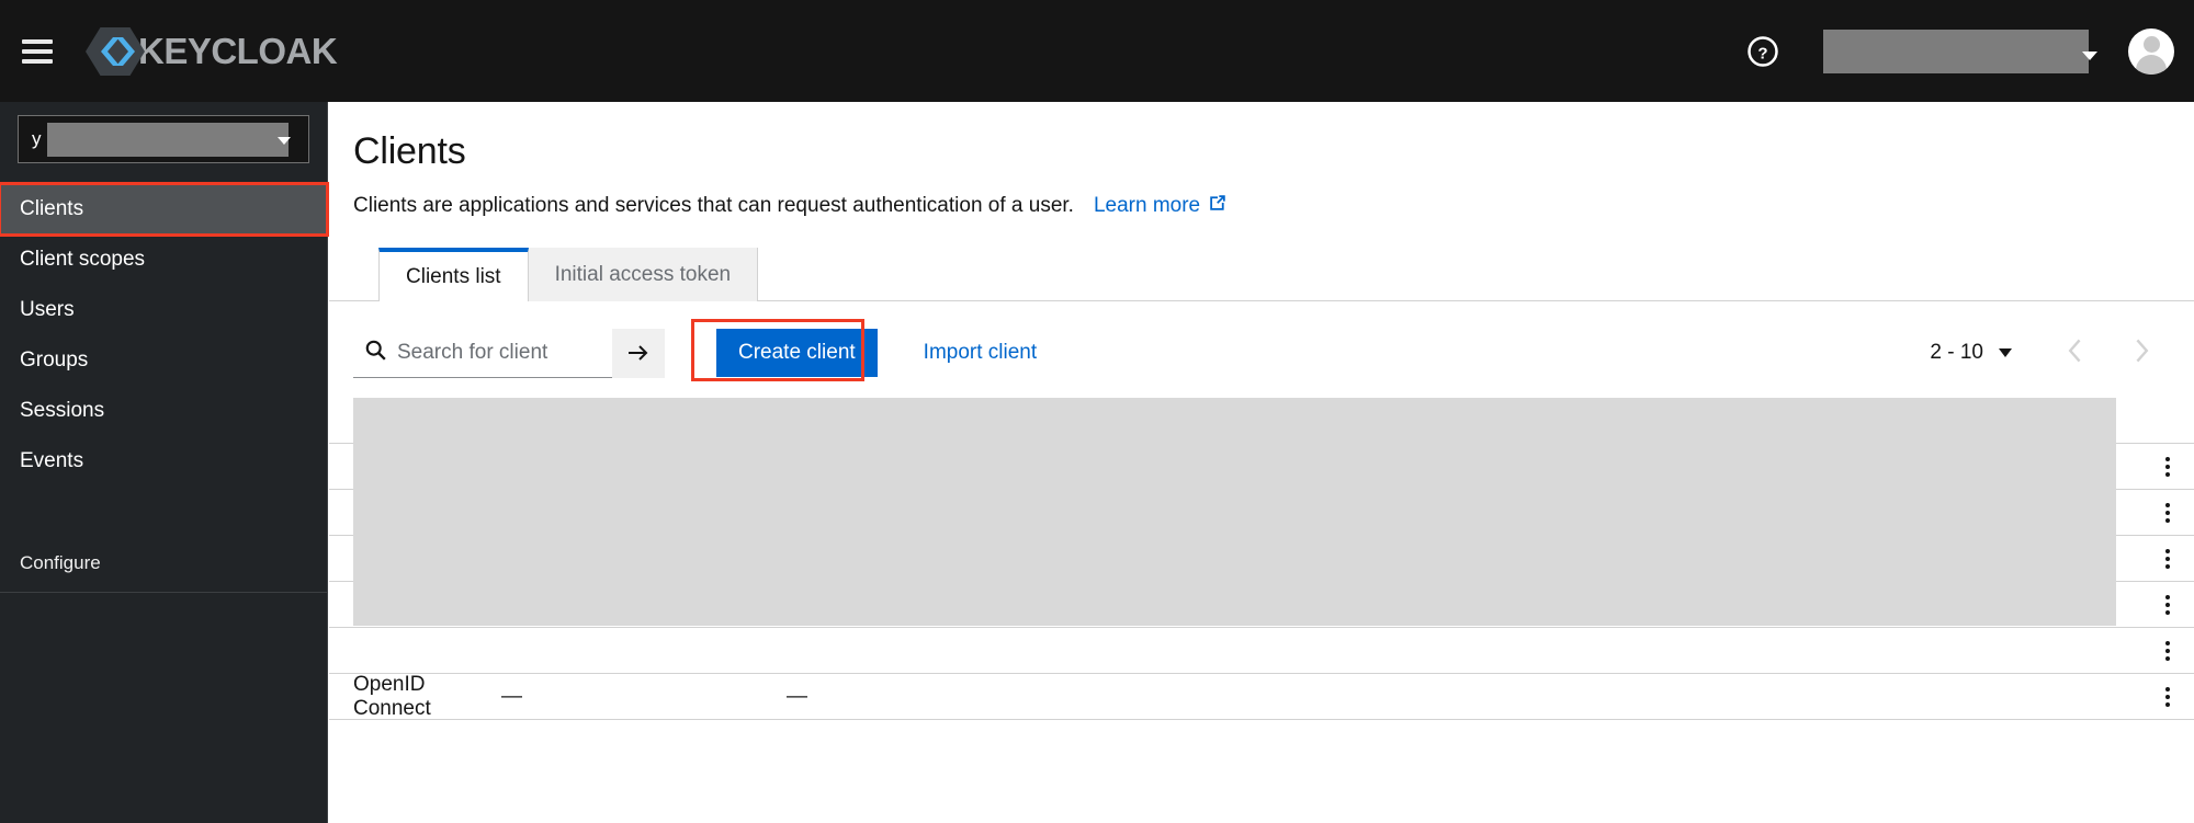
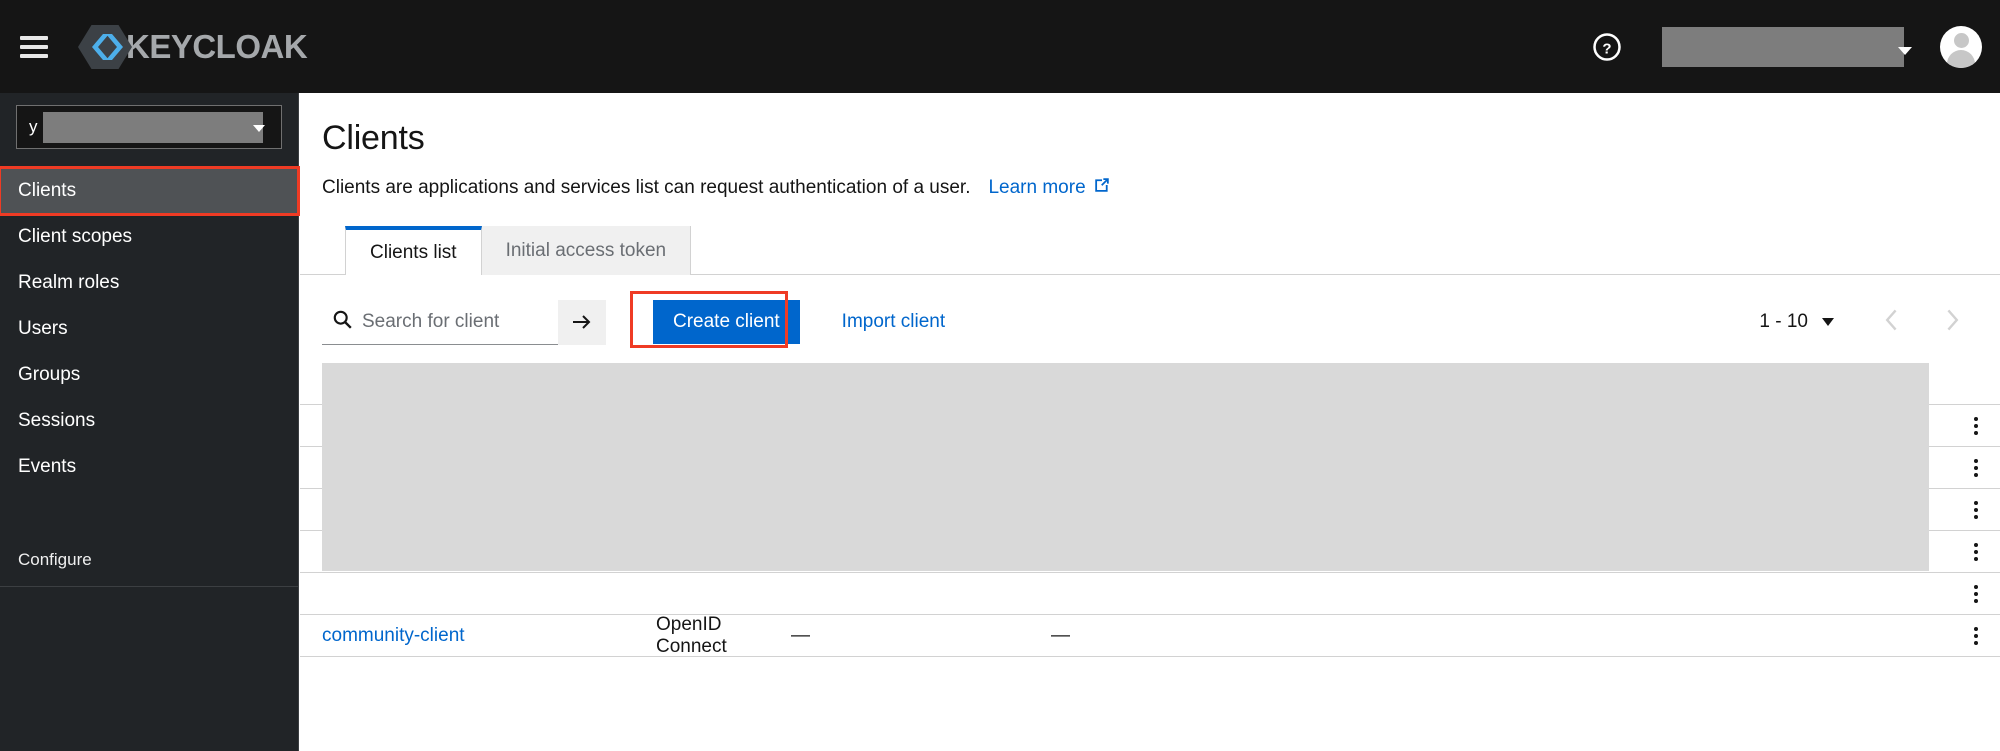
  KEYCLOAK
  ?
  y
  Clients
  Client scopes
+ Realm roles
  Users
  Groups
  Sessions
  Events
  Configure
  Clients
- Clients are applications and services that can request authentication of a user.
+ Clients are applications and services list can request authentication of a user.
  Learn more
  Clients list
  Initial access token
  Search for client
  Create client
  Import client
- 2 - 10
+ 1 - 10
+ community-client
  OpenID Connect
  —
  —
